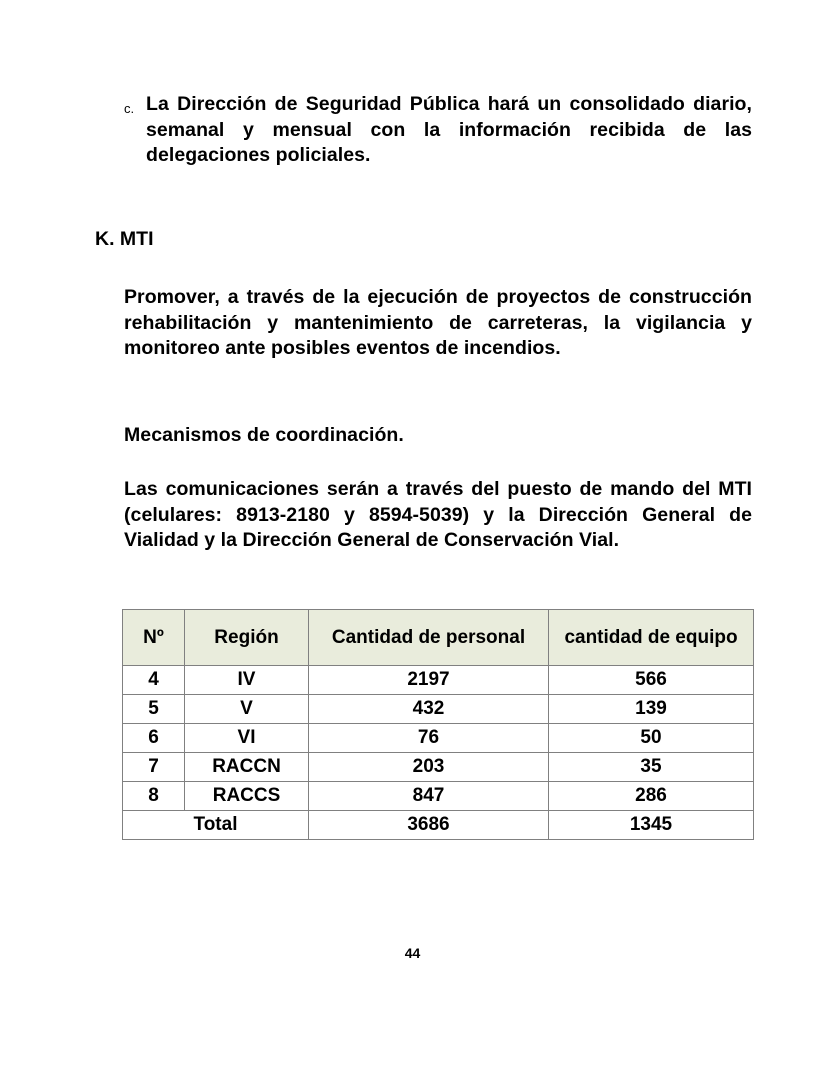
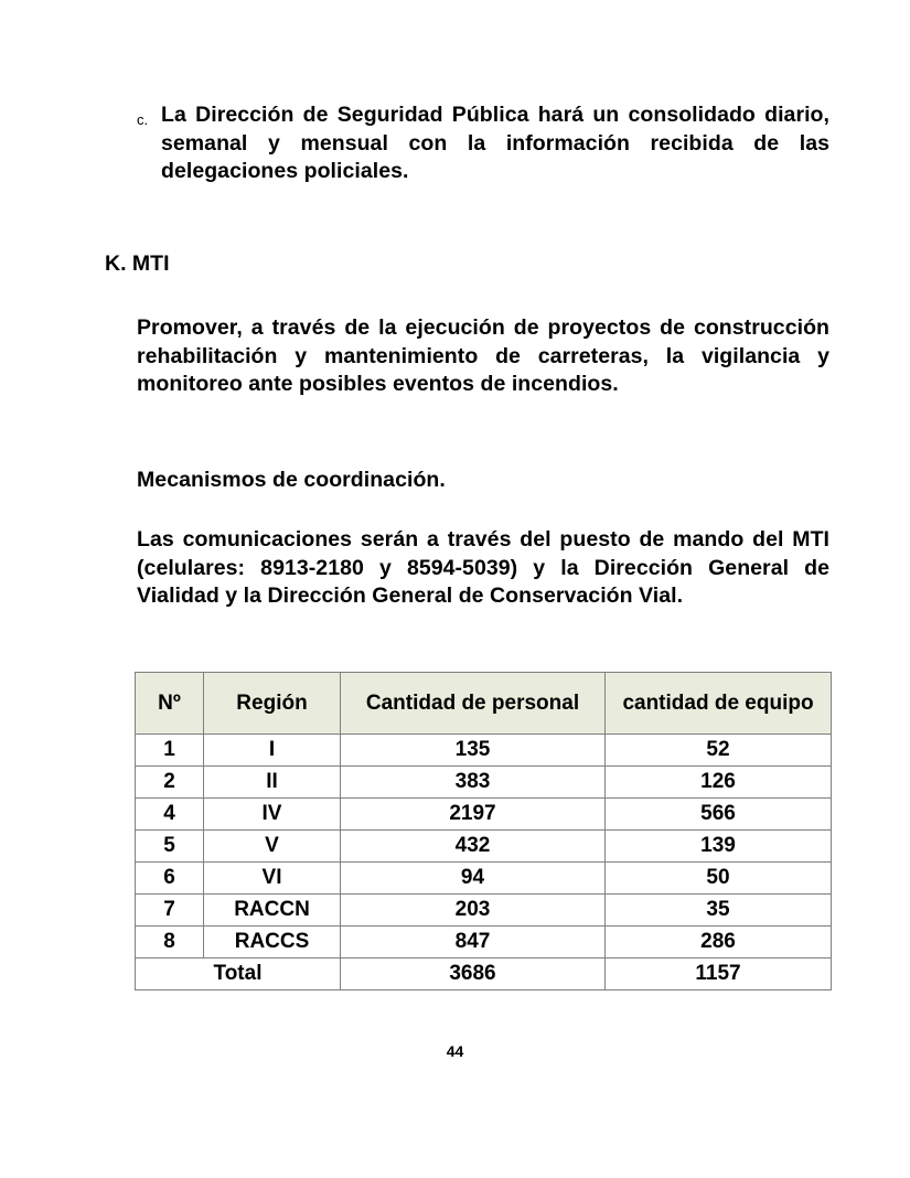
  c.
  La Dirección de Seguridad Pública hará un consolidado diario, semanal y mensual con la información recibida de las delegaciones policiales.
  K. MTI
  Promover, a través de la ejecución de proyectos de construcción rehabilitación y mantenimiento de carreteras, la vigilancia y monitoreo ante posibles eventos de incendios.
  Mecanismos de coordinación.
  Las comunicaciones serán a través del puesto de mando del MTI (celulares: 8913-2180 y 8594-5039) y la Dirección General de Vialidad y la Dirección General de Conservación Vial.
  Nº	Región	Cantidad de personal	cantidad de equipo
+ 1	I	135	52
+ 2	II	383	126
  4	IV	2197	566
  5	V	432	139
- 6	VI	76	50
+ 6	VI	94	50
  7	RACCN	203	35
  8	RACCS	847	286
- Total	3686	1345
+ Total	3686	1157
  44
